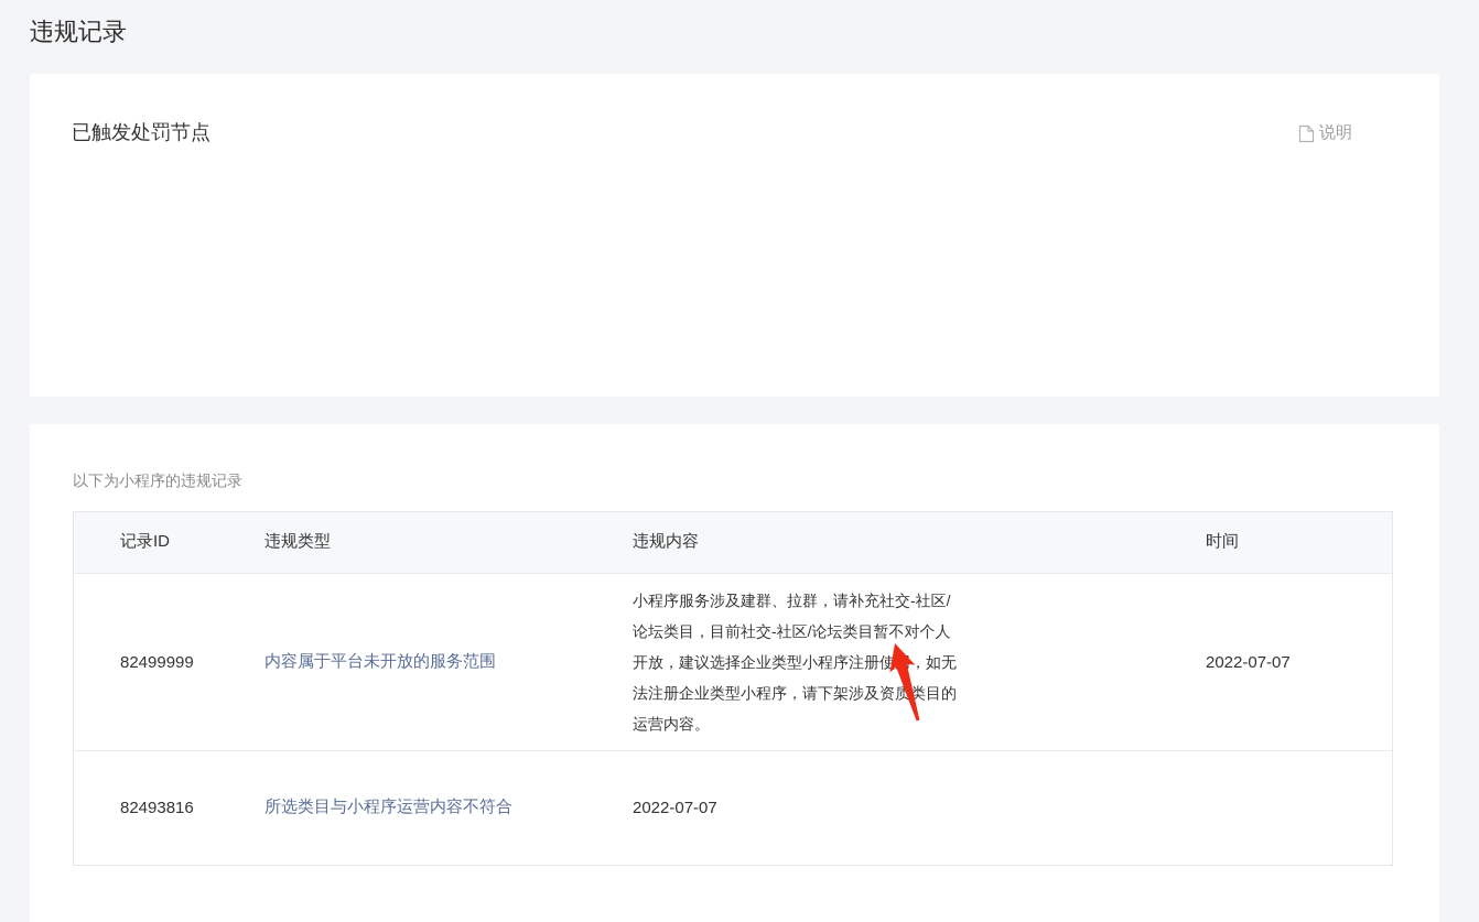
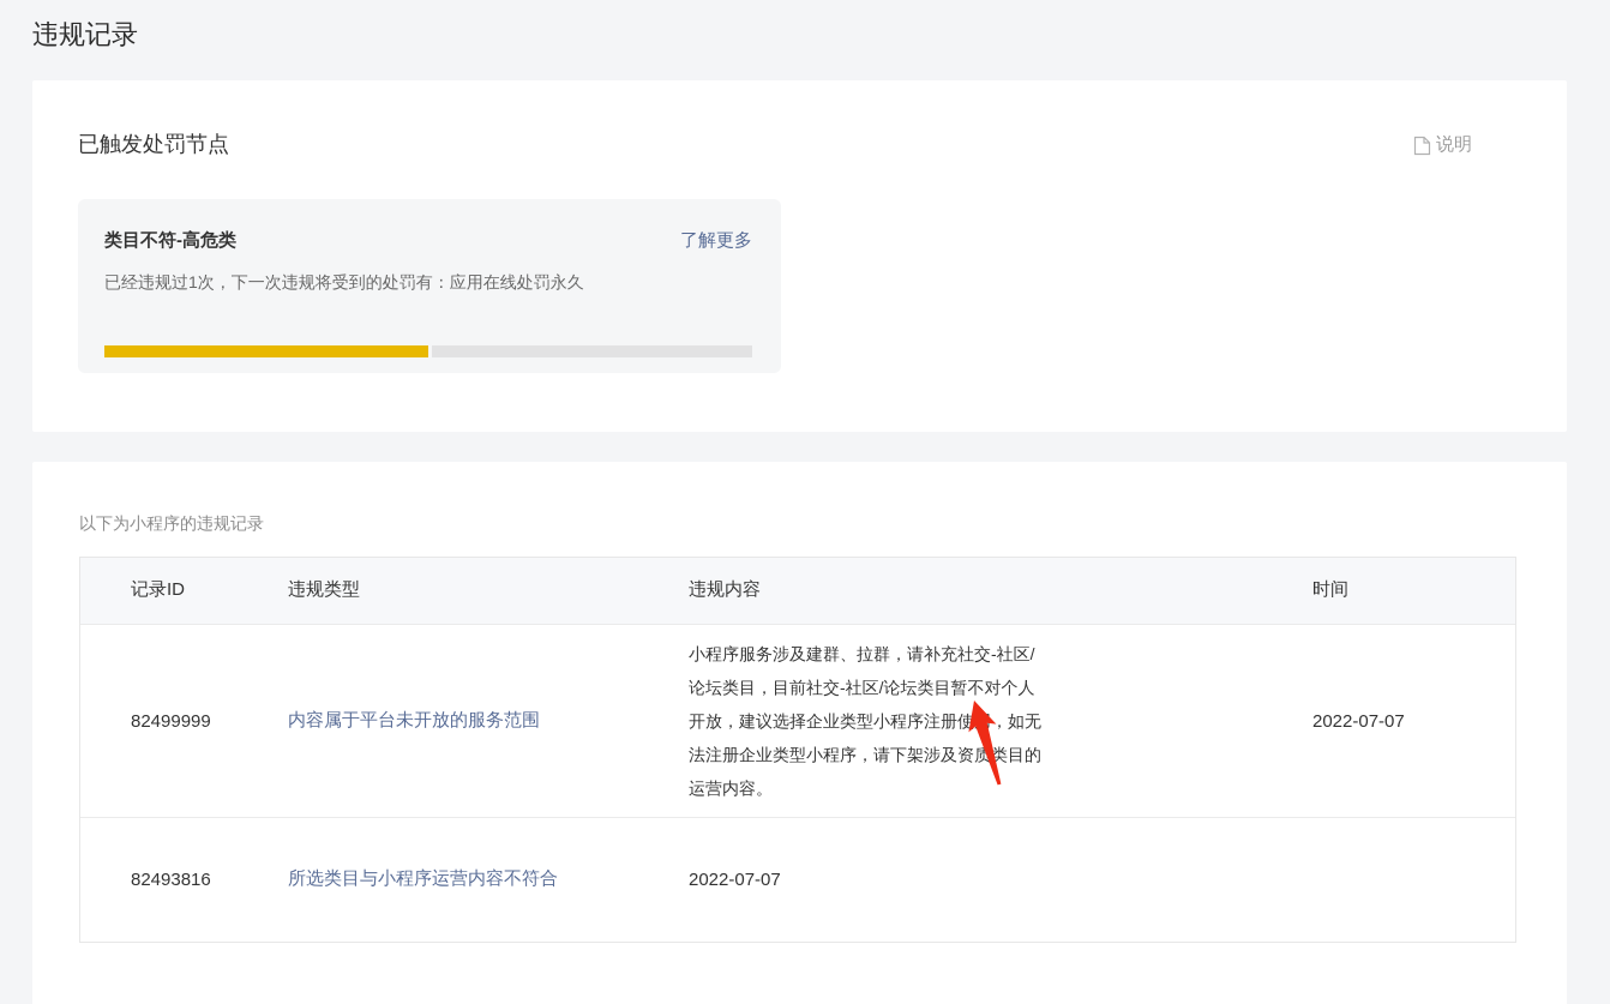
  违规记录
  已触发处罚节点
  说明
+ 类目不符-高危类
+ 了解更多
+ 已经违规过1次，下一次违规将受到的处罚有：应用在线处罚永久
  以下为小程序的违规记录
  记录ID
  违规类型
  违规内容
  时间
  82499999
  内容属于平台未开放的服务范围
  小程序服务涉及建群、拉群，请补充社交-社区/论坛类目，目前社交-社区/论坛类目暂不对个人开放，建议选择企业类型小程序注册使，如无法注册企业类型小程序，请下架涉及资质类目的运营内容。
  2022-07-07
  82493816
  所选类目与小程序运营内容不符合
  2022-07-07
